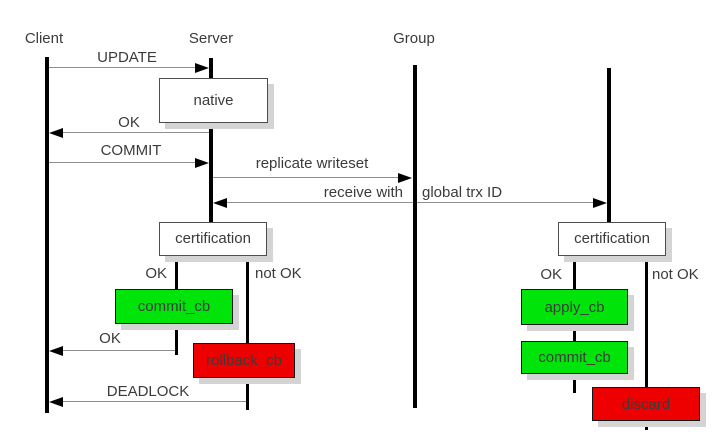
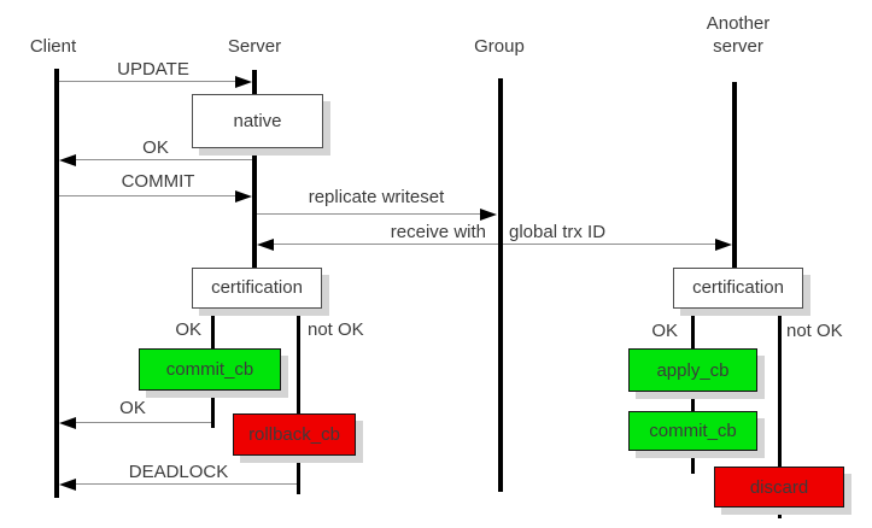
  Client
  Server
  Group
+ Another
+ server
  UPDATE
  OK
  COMMIT
  replicate writeset
  receive with
  global trx ID
  native
  certification
  certification
  OK
  not OK
  OK
  not OK
  commit_cb
  rollback_cb
  apply_cb
  commit_cb
  discard
  OK
  DEADLOCK
